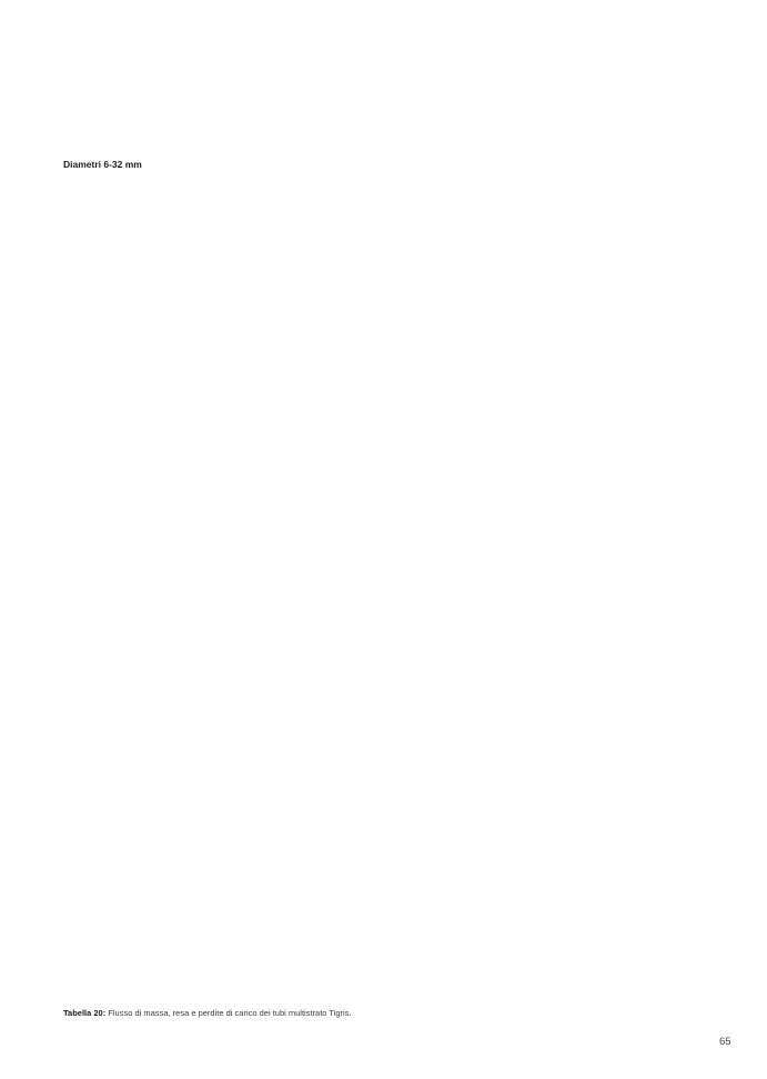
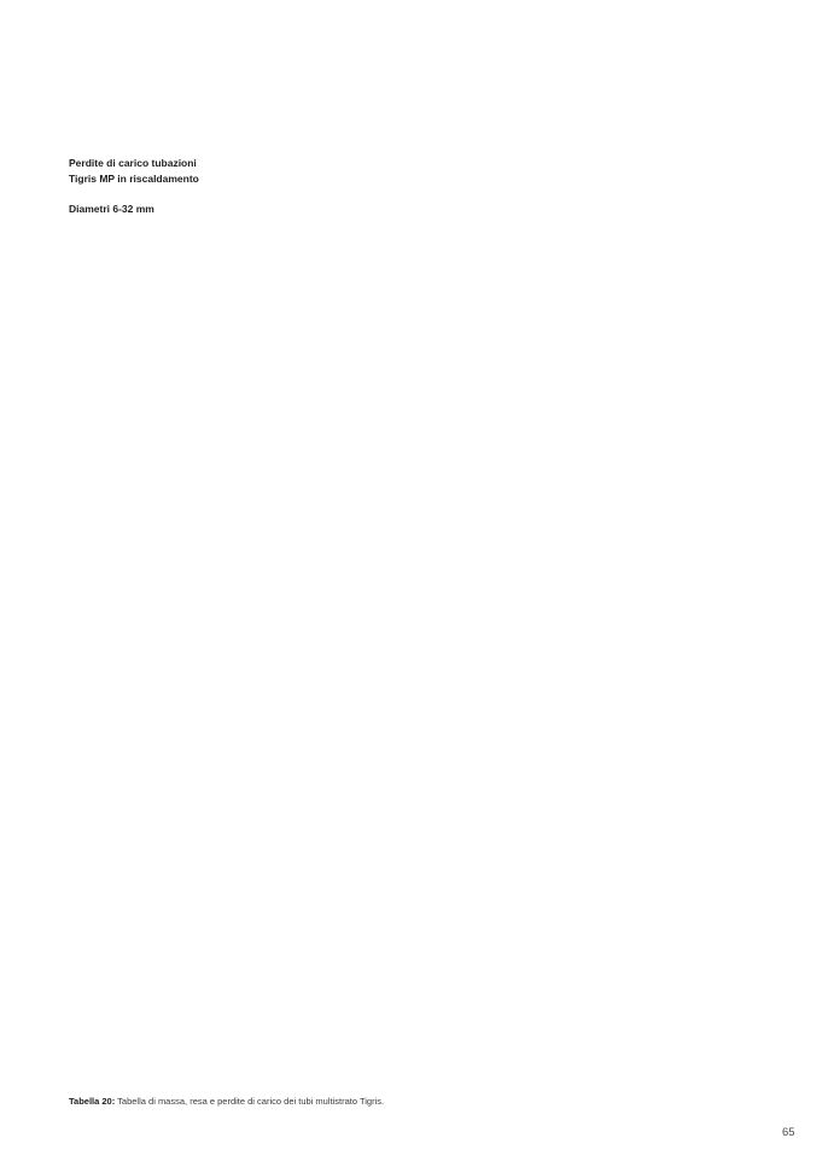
+ Perdite di carico tubazioni
+ Tigris MP in riscaldamento
  Diametri 6-32 mm
- Tabella 20: Flusso di massa, resa e perdite di carico dei tubi multistrato Tigris.
+ Tabella 20: Tabella di massa, resa e perdite di carico dei tubi multistrato Tigris.
  65
